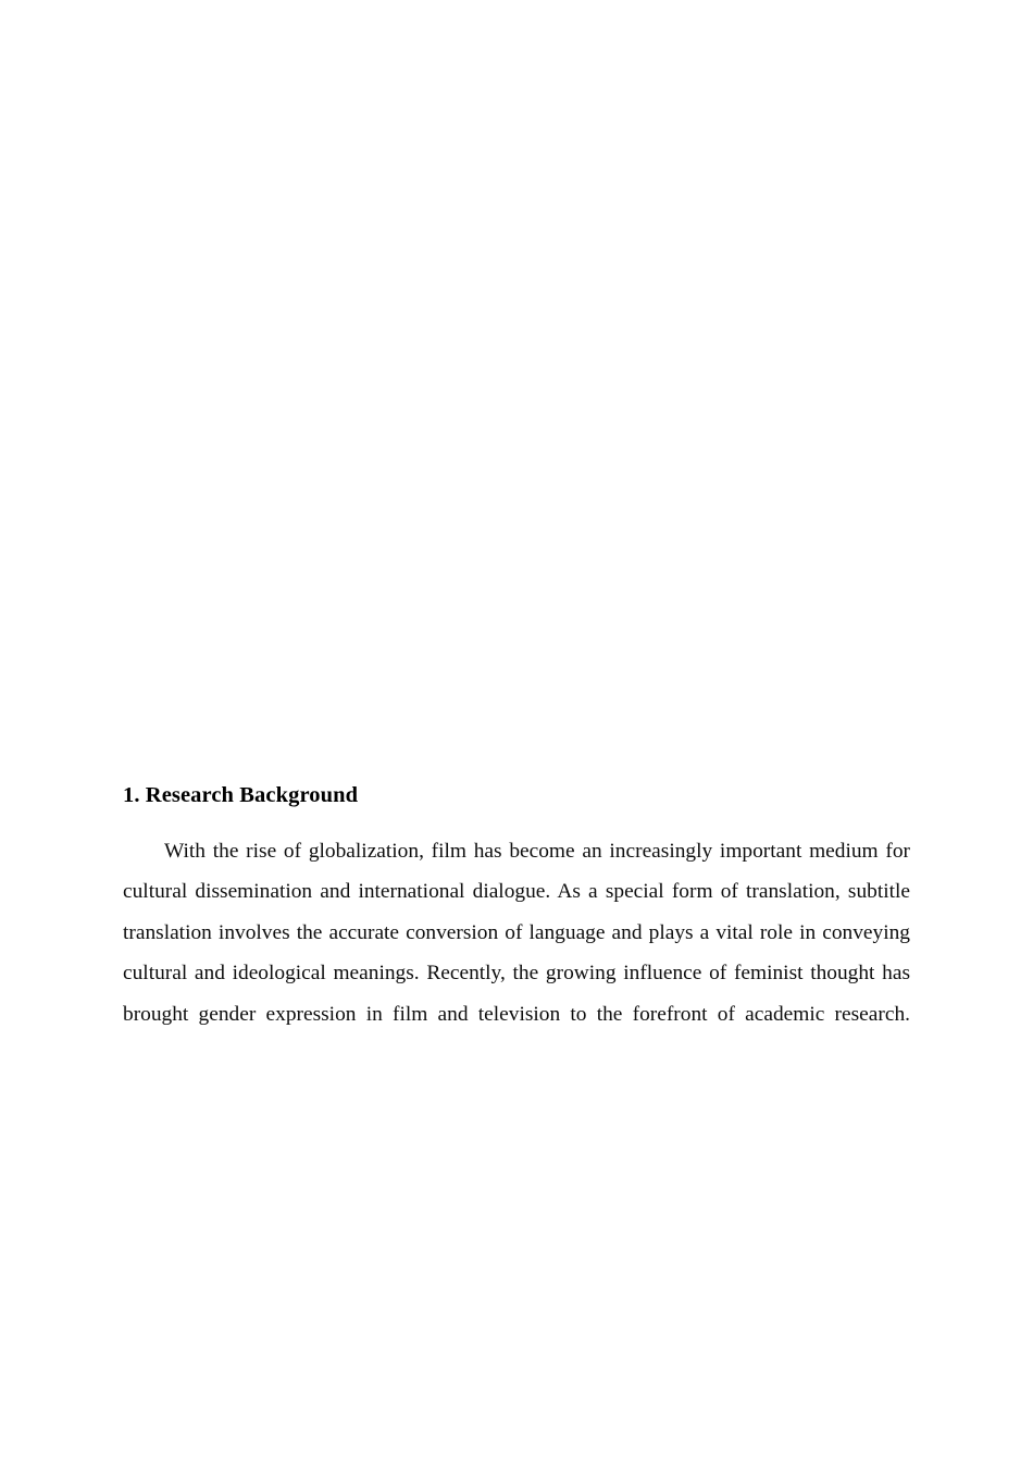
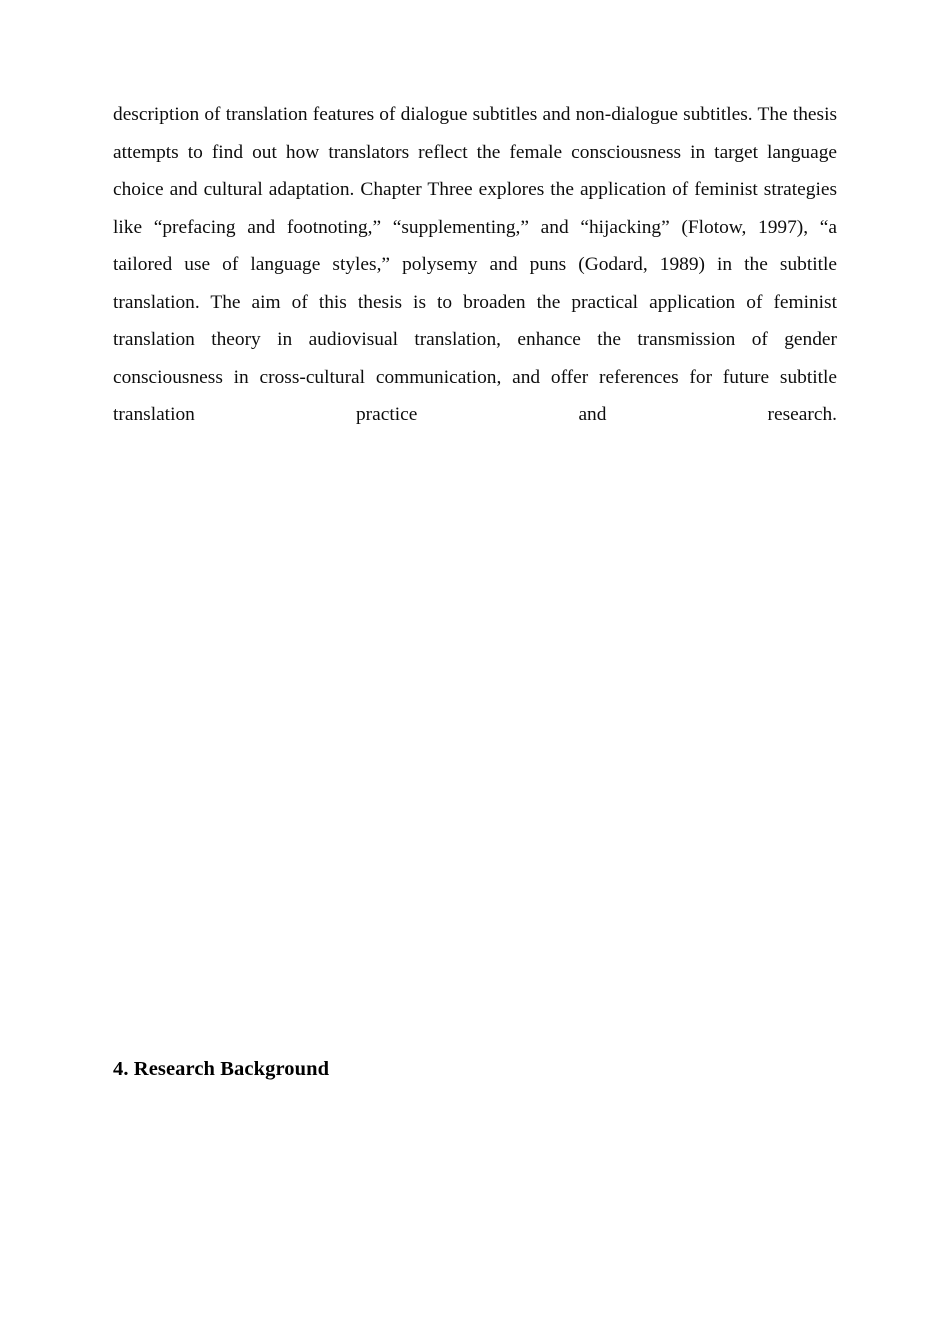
+ description of translation features of dialogue subtitles and non-dialogue subtitles. The thesis attempts to find out how translators reflect the female consciousness in target language choice and cultural adaptation. Chapter Three explores the application of feminist strategies like “prefacing and footnoting,” “supplementing,” and “hijacking” (Flotow, 1997), “a tailored use of language styles,” polysemy and puns (Godard, 1989) in the subtitle translation. The aim of this thesis is to broaden the practical application of feminist translation theory in audiovisual translation, enhance the transmission of gender consciousness in cross-cultural communication, and offer references for future subtitle translation practice and research.
- 1. Research Background
+ 4. Research Background
- With the rise of globalization, film has become an increasingly important medium for cultural dissemination and international dialogue. As a special form of translation, subtitle translation involves the accurate conversion of language and plays a vital role in conveying cultural and ideological meanings. Recently, the growing influence of feminist thought has brought gender expression in film and television to the forefront of academic research.
